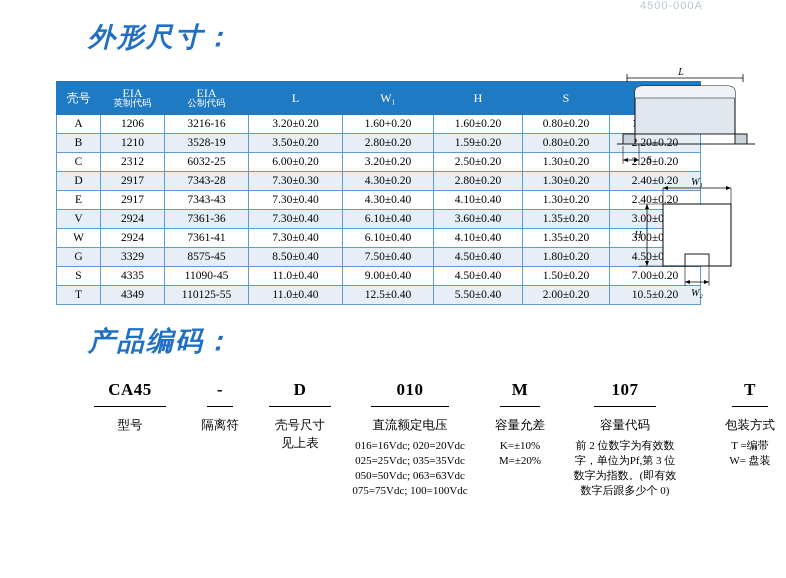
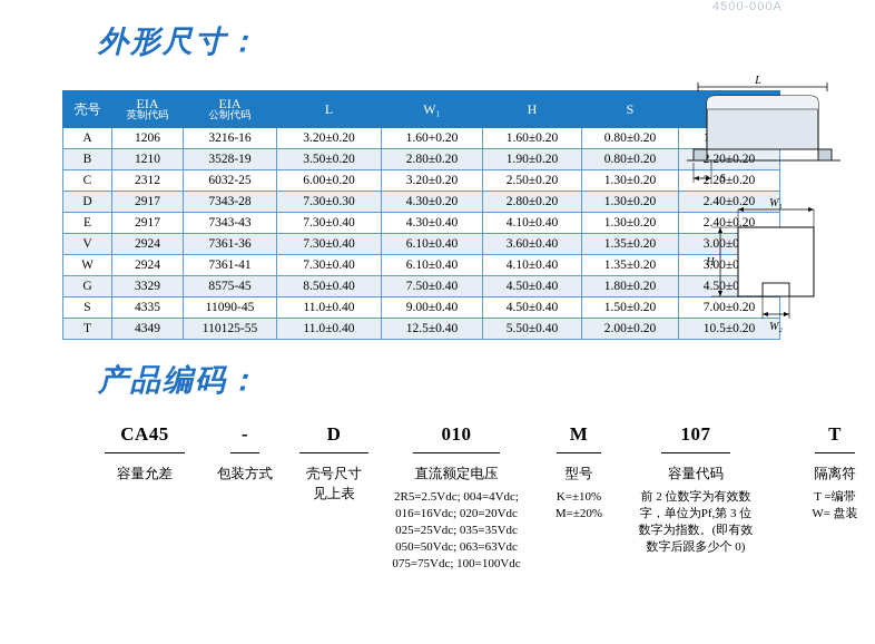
  4500-000A
  外形尺寸：
  壳号	EIA 英制代码	EIA 公制代码	L	W₁	H	S
  A	1206	3216-16	3.20±0.20	1.60+0.20	1.60±0.20	0.80±0.20
- B	1210	3528-19	3.50±0.20	2.80±0.20	1.59±0.20	0.80±0.20	.20±0.20
+ B	1210	3528-19	3.50±0.20	2.80±0.20	1.90±0.20	0.80±0.20	.20±0.20
  C	2312	6032-25	6.00±0.20	3.20±0.20	2.50±0.20	1.30±0.20	220±0.20
  D	2917	7343-28	7.30±0.30	4.30±0.20	2.80±0.20	1.30±0.20	2.40±0.20
  E	2917	7343-43	7.30±0.40	4.30±0.40	4.10±0.40	1.30±0.20	2.40±0.20
  V	2924	7361-36	7.30±0.40	6.10±0.40	3.60±0.40	1.35±0.20	3.00±0
  W	2924	7361-41	7.30±0.40	6.10±0.40	4.10±0.40	1.35±0.20	3.00±0
  G	3329	8575-45	8.50±0.40	7.50±0.40	4.50±0.40	1.80±0.20	4.50±0
  S	4335	11090-45	11.0±0.40	9.00±0.40	4.50±0.40	1.50±0.20	7.00±0.20
  T	4349	110125-55	11.0±0.40	12.5±0.40	5.50±0.40	2.00±0.20	10.5±0.20
  L
  S
  W₁
  H
  W₂
  产品编码：
  CA45
- 型号
+ 容量允差
  -
- 隔离符
+ 包装方式
  D
  壳号尺寸
  见上表
  010
  直流额定电压
+ 2R5=2.5Vdc; 004=4Vdc;
  016=16Vdc; 020=20Vdc
  025=25Vdc; 035=35Vdc
  050=50Vdc; 063=63Vdc
  075=75Vdc; 100=100Vdc
  M
- 容量允差
+ 型号
  K=±10%
  M=±20%
  107
  容量代码
  前 2 位数字为有效数
  字，单位为Pf,第 3 位
  数字为指数。(即有效
  数字后跟多少个 0)
  T
- 包装方式
+ 隔离符
  T =编带
  W= 盘装
